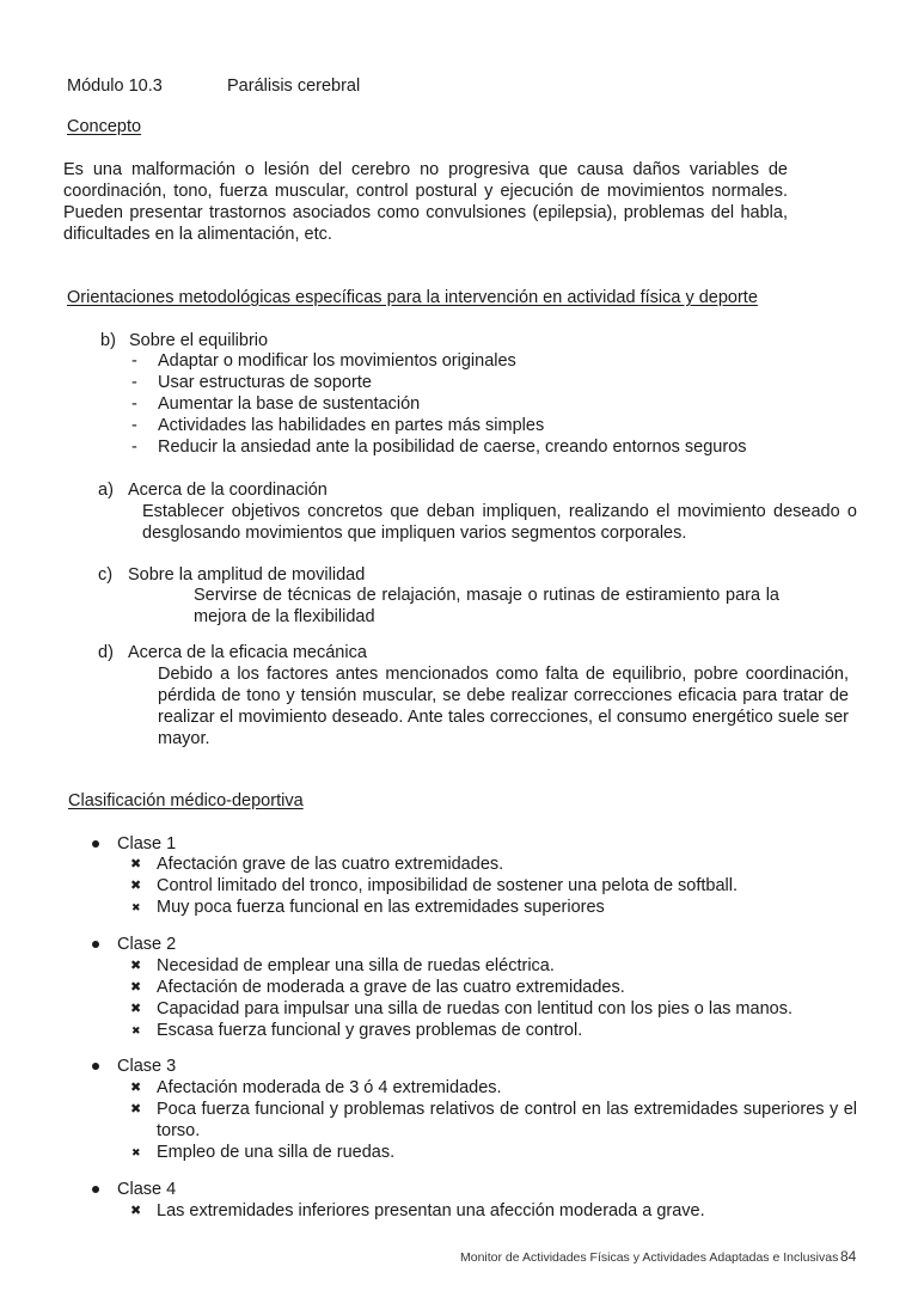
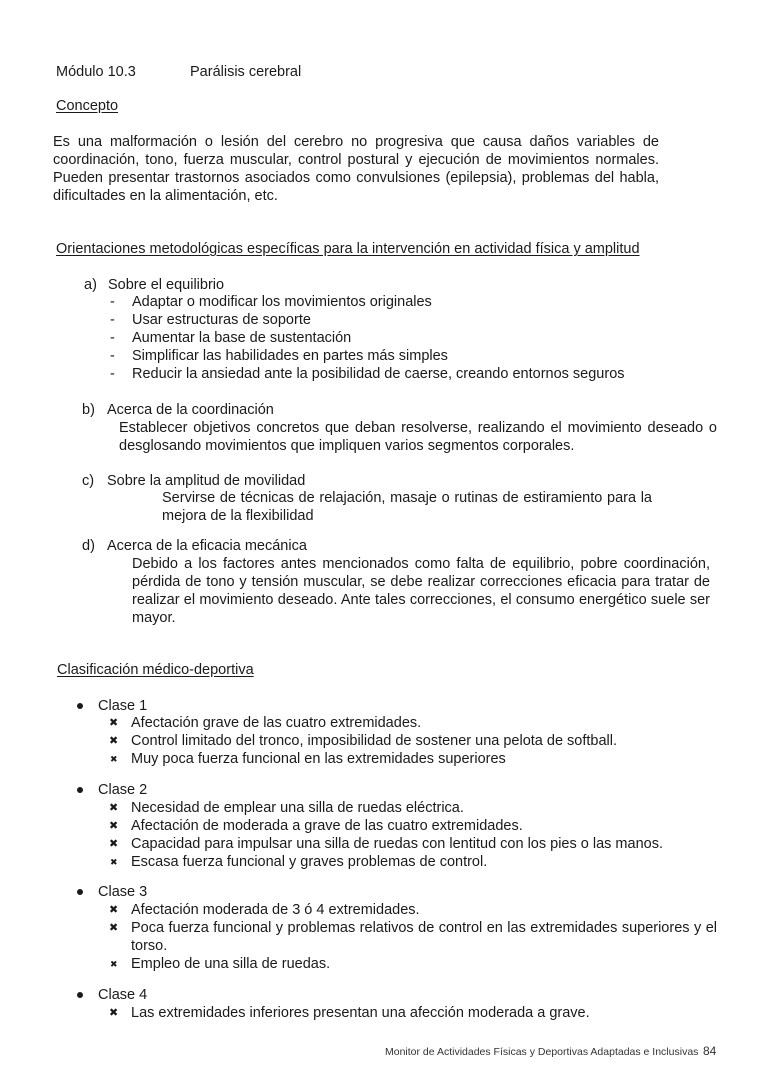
  Módulo 10.3
  Parálisis cerebral
  Concepto
  Es una malformación o lesión del cerebro no progresiva que causa daños variables de coordinación, tono, fuerza muscular, control postural y ejecución de movimientos normales. Pueden presentar trastornos asociados como convulsiones (epilepsia), problemas del habla, dificultades en la alimentación, etc.
- Orientaciones metodológicas específicas para la intervención en actividad física y deporte
+ Orientaciones metodológicas específicas para la intervención en actividad física y amplitud
- b)
+ a)
  Sobre el equilibrio
  -
  Adaptar o modificar los movimientos originales
  -
  Usar estructuras de soporte
  -
  Aumentar la base de sustentación
  -
- Actividades las habilidades en partes más simples
+ Simplificar las habilidades en partes más simples
  -
  Reducir la ansiedad ante la posibilidad de caerse, creando entornos seguros
- a)
+ b)
  Acerca de la coordinación
- Establecer objetivos concretos que deban impliquen, realizando el movimiento deseado o desglosando movimientos que impliquen varios segmentos corporales.
+ Establecer objetivos concretos que deban resolverse, realizando el movimiento deseado o desglosando movimientos que impliquen varios segmentos corporales.
  c)
  Sobre la amplitud de movilidad
  Servirse de técnicas de relajación, masaje o rutinas de estiramiento para la mejora de la flexibilidad
  d)
  Acerca de la eficacia mecánica
  Debido a los factores antes mencionados como falta de equilibrio, pobre coordinación, pérdida de tono y tensión muscular, se debe realizar correcciones eficacia para tratar de realizar el movimiento deseado. Ante tales correcciones, el consumo energético suele ser mayor.
  Clasificación médico-deportiva
  Clase 1
  ✖
  Afectación grave de las cuatro extremidades.
  ✖
  Control limitado del tronco, imposibilidad de sostener una pelota de softball.
  ✖
  Muy poca fuerza funcional en las extremidades superiores
  Clase 2
  ✖
  Necesidad de emplear una silla de ruedas eléctrica.
  ✖
  Afectación de moderada a grave de las cuatro extremidades.
  ✖
  Capacidad para impulsar una silla de ruedas con lentitud con los pies o las manos.
  ✖
  Escasa fuerza funcional y graves problemas de control.
  Clase 3
  ✖
  Afectación moderada de 3 ó 4 extremidades.
  ✖
  Poca fuerza funcional y problemas relativos de control en las extremidades superiores y el torso.
  ✖
  Empleo de una silla de ruedas.
  Clase 4
  ✖
  Las extremidades inferiores presentan una afección moderada a grave.
- Monitor de Actividades Físicas y Actividades Adaptadas e Inclusivas
+ Monitor de Actividades Físicas y Deportivas Adaptadas e Inclusivas
  84
